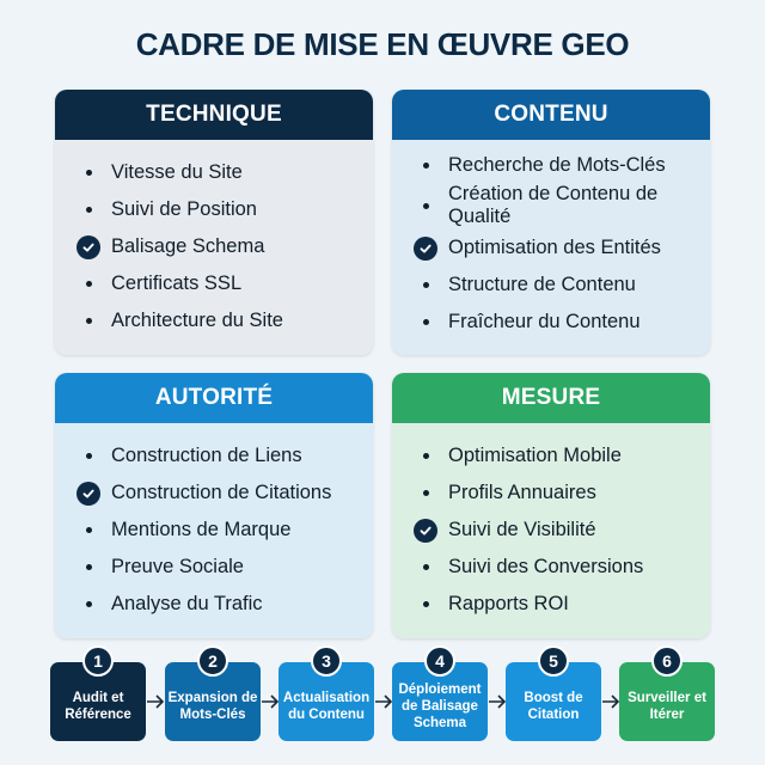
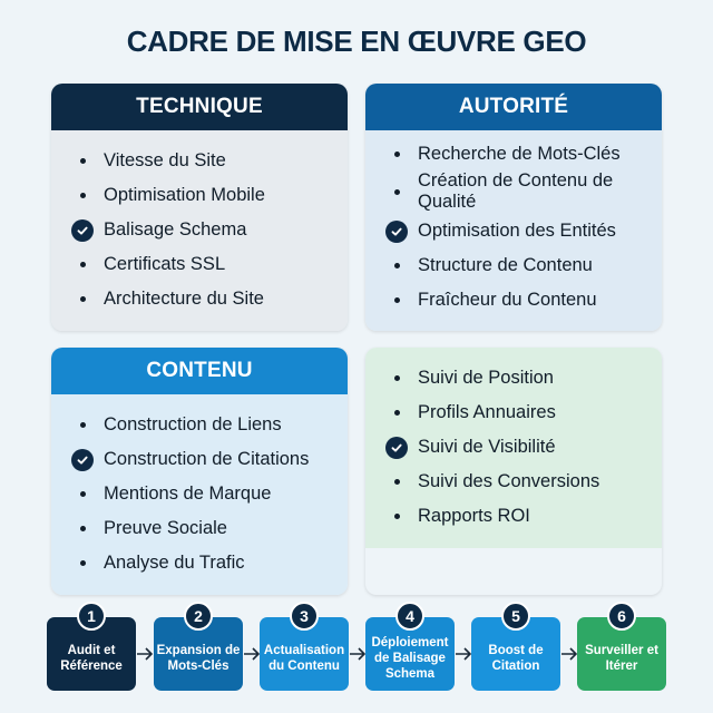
  CADRE DE MISE EN ŒUVRE GEO
  TECHNIQUE
  Vitesse du Site
- Suivi de Position
+ Optimisation Mobile
  Balisage Schema
  Certificats SSL
  Architecture du Site
- CONTENU
+ AUTORITÉ
  Recherche de Mots-Clés
  Création de Contenu de Qualité
  Optimisation des Entités
  Structure de Contenu
  Fraîcheur du Contenu
- AUTORITÉ
+ CONTENU
  Construction de Liens
  Construction de Citations
  Mentions de Marque
  Preuve Sociale
  Analyse du Trafic
- MESURE
- Optimisation Mobile
+ Suivi de Position
  Profils Annuaires
  Suivi de Visibilité
  Suivi des Conversions
  Rapports ROI
  1
  Audit et Référence
  2
  Expansion de Mots-Clés
  3
  Actualisation du Contenu
  4
  Déploiement de Balisage Schema
  5
  Boost de Citation
  6
  Surveiller et Itérer
